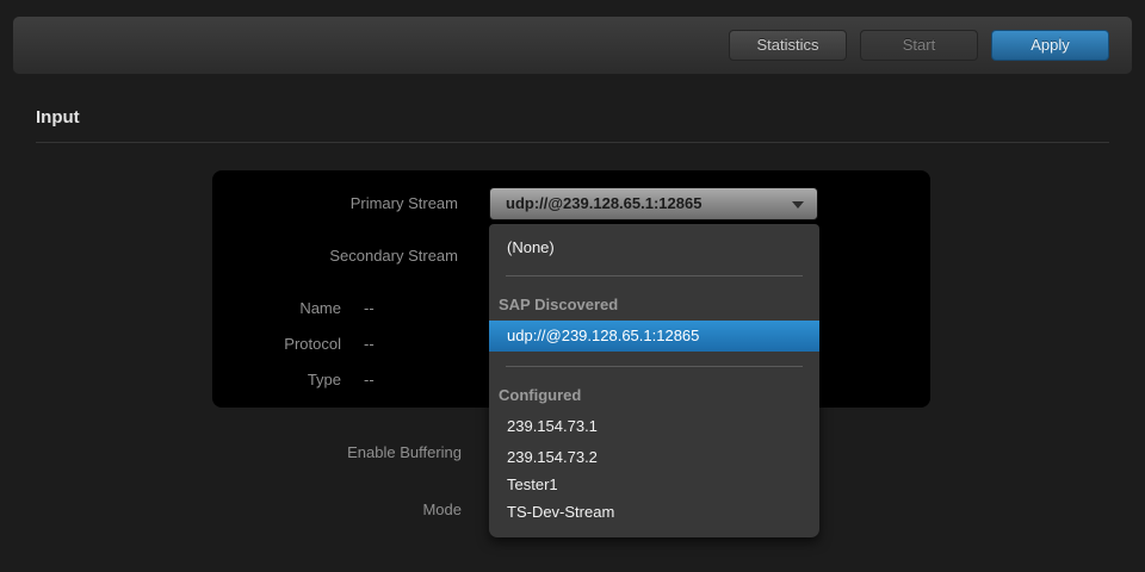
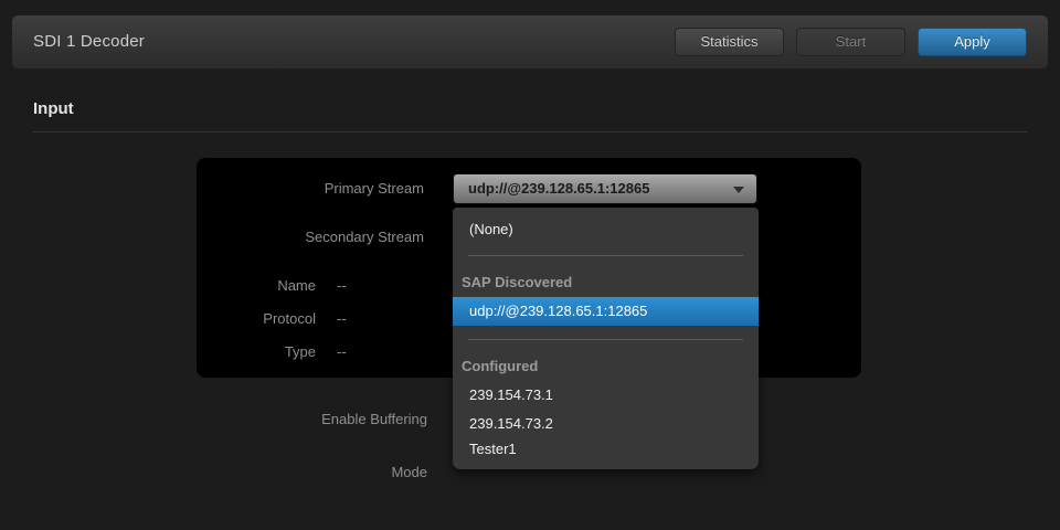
+ SDI 1 Decoder
  Statistics
  Start
  Apply
  Input
  Primary Stream
  Secondary Stream
  Name
  --
  Protocol
  --
  Type
  --
  Enable Buffering
  Mode
  udp://@239.128.65.1:12865
  (None)
  SAP Discovered
  udp://@239.128.65.1:12865
  Configured
  239.154.73.1
  239.154.73.2
  Tester1
- TS-Dev-Stream
